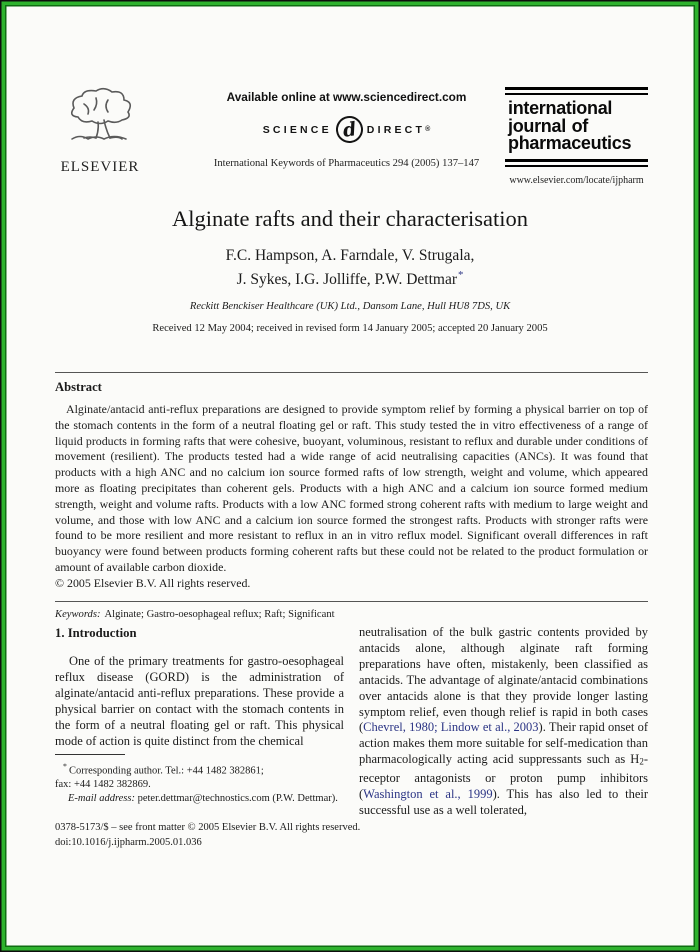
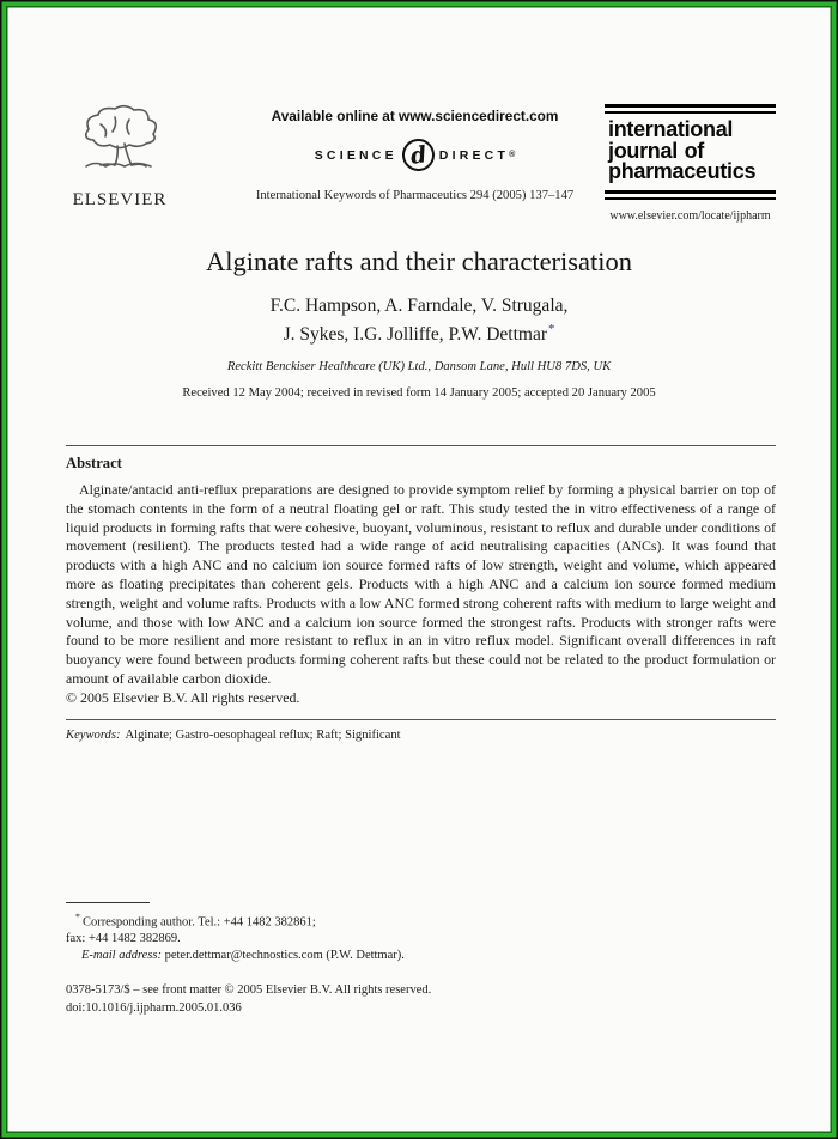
  ELSEVIER
  Available online at www.sciencedirect.com
  SCIENCE
  DIRECT
  International Keywords of Pharmaceutics 294 (2005) 137–147
  international
  journal of
  pharmaceutics
  www.elsevier.com/locate/ijpharm
  Alginate rafts and their characterisation
  F.C. Hampson, A. Farndale, V. Strugala,
  J. Sykes, I.G. Jolliffe, P.W. Dettmar*
  Reckitt Benckiser Healthcare (UK) Ltd., Dansom Lane, Hull HU8 7DS, UK
  Received 12 May 2004; received in revised form 14 January 2005; accepted 20 January 2005
  Abstract
  Alginate/antacid anti-reflux preparations are designed to provide symptom relief by forming a physical barrier on top of the stomach contents in the form of a neutral floating gel or raft. This study tested the in vitro effectiveness of a range of liquid products in forming rafts that were cohesive, buoyant, voluminous, resistant to reflux and durable under conditions of movement (resilient). The products tested had a wide range of acid neutralising capacities (ANCs). It was found that products with a high ANC and no calcium ion source formed rafts of low strength, weight and volume, which appeared more as floating precipitates than coherent gels. Products with a high ANC and a calcium ion source formed medium strength, weight and volume rafts. Products with a low ANC formed strong coherent rafts with medium to large weight and volume, and those with low ANC and a calcium ion source formed the strongest rafts. Products with stronger rafts were found to be more resilient and more resistant to reflux in an in vitro reflux model. Significant overall differences in raft buoyancy were found between products forming coherent rafts but these could not be related to the product formulation or amount of available carbon dioxide.
  © 2005 Elsevier B.V. All rights reserved.
  Keywords: Alginate; Gastro-oesophageal reflux; Raft; Significant
- 1. Introduction
- One of the primary treatments for gastro-oesophageal reflux disease (GORD) is the administration of alginate/antacid anti-reflux preparations. These provide a physical barrier on contact with the stomach contents in the form of a neutral floating gel or raft. This physical mode of action is quite distinct from the chemical
- neutralisation of the bulk gastric contents provided by antacids alone, although alginate raft forming preparations have often, mistakenly, been classified as antacids. The advantage of alginate/antacid combinations over antacids alone is that they provide longer lasting symptom relief, even though relief is rapid in both cases (Chevrel, 1980; Lindow et al., 2003). Their rapid onset of action makes them more suitable for self-medication than pharmacologically acting acid suppressants such as H2-receptor antagonists or proton pump inhibitors (Washington et al., 1999). This has also led to their successful use as a well tolerated,
  *Corresponding author. Tel.: +44 1482 382861;
  fax: +44 1482 382869.
  E-mail address: peter.dettmar@technostics.com (P.W. Dettmar).
  0378-5173/$ – see front matter © 2005 Elsevier B.V. All rights reserved.
  doi:10.1016/j.ijpharm.2005.01.036
